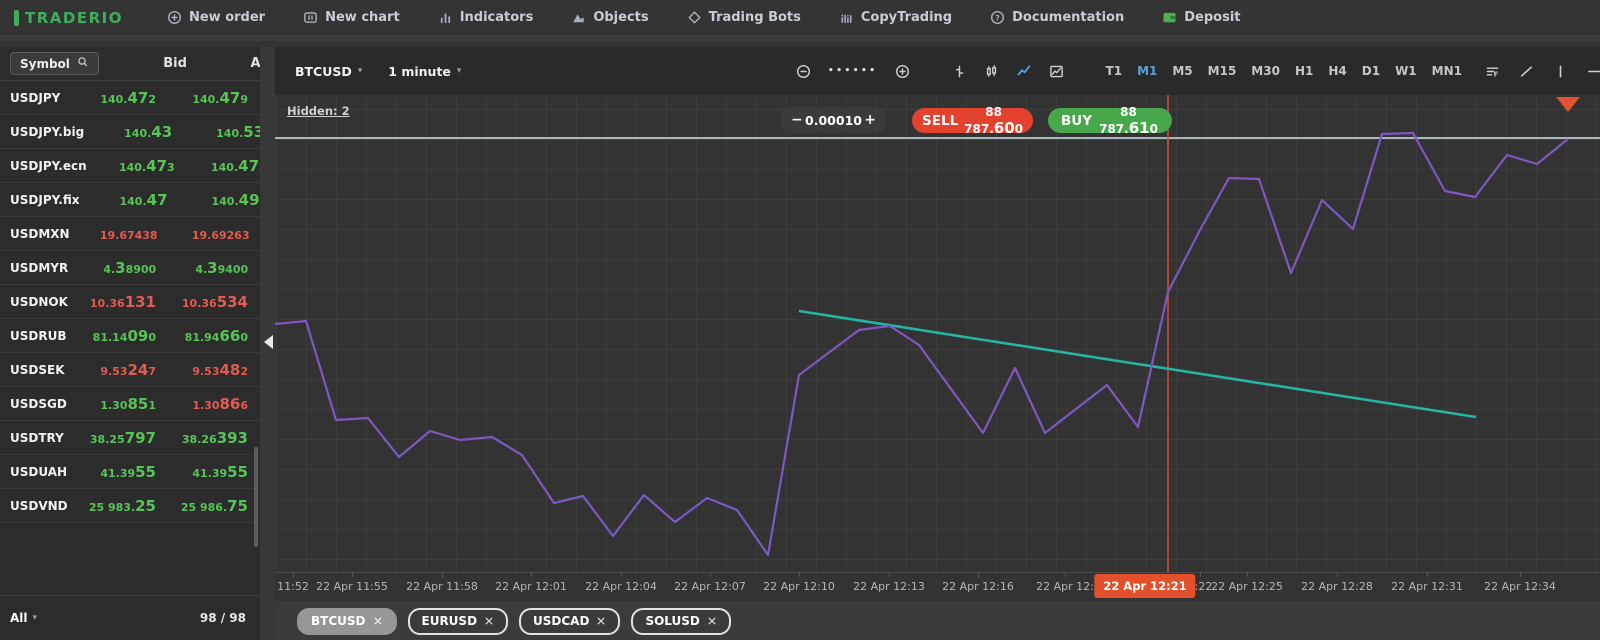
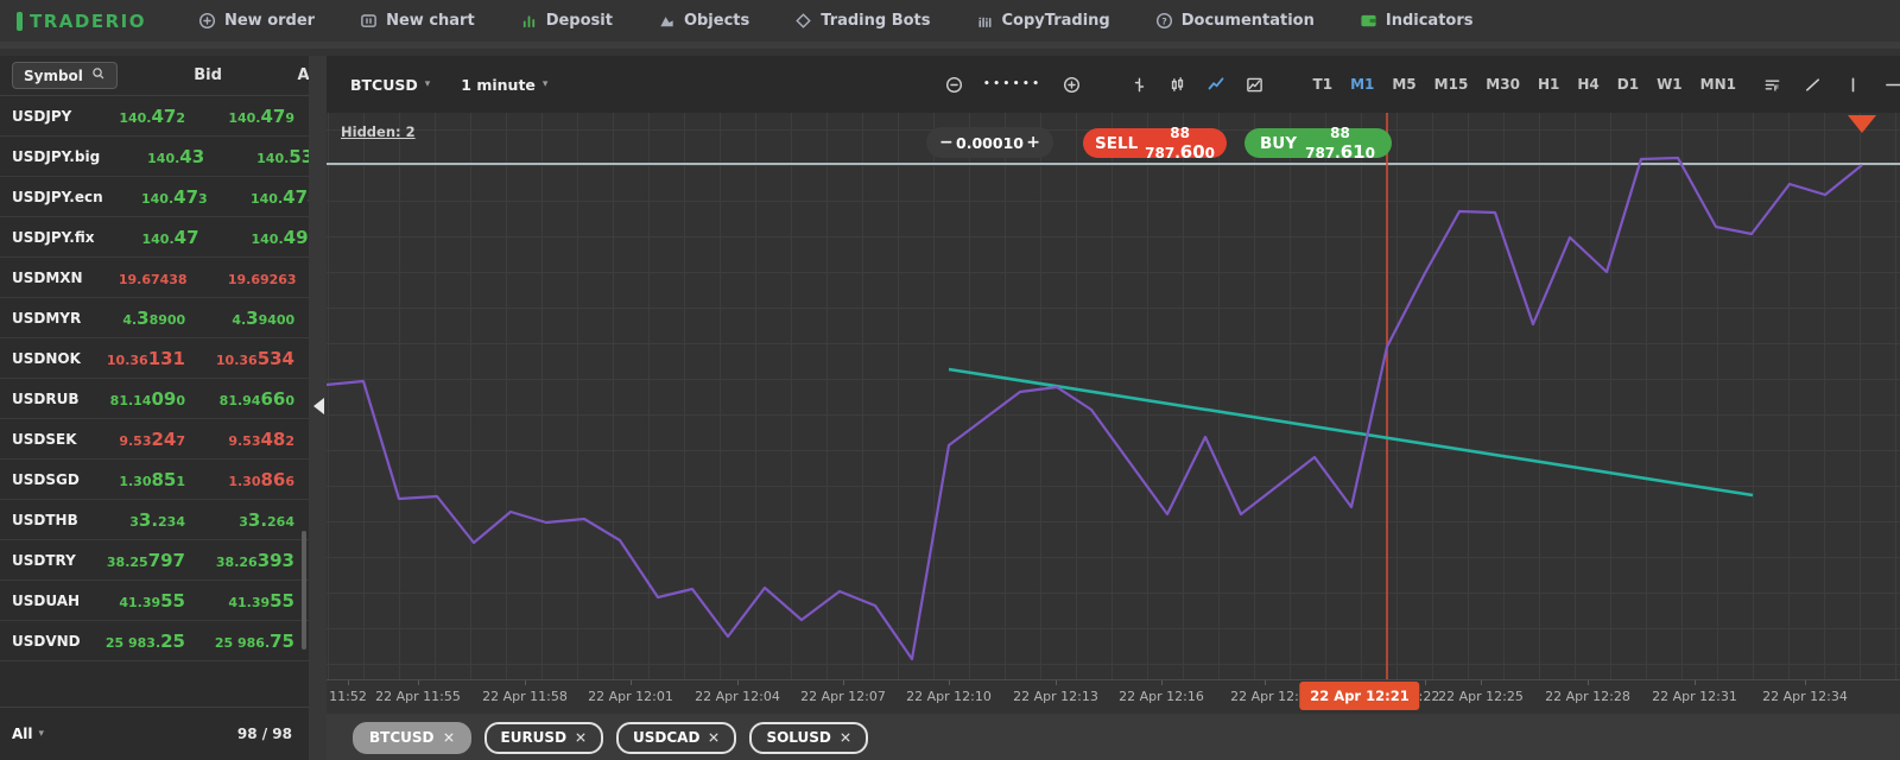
  TRADERIO
  New order
  New chart
- Indicators
+ Deposit
  Objects
  Trading Bots
  CopyTrading
  ?
  Documentation
- Deposit
+ Indicators
  Symbol
  Bid
  USDJPY
  140.472
  140.479
  USDJPY.big
  140.43
  140.53
  USDJPY.ecn
  140.473
  140.47
  USDJPY.fix
  140.47
  140.49
  USDMXN
  19.67438
  19.69263
  USDMYR
  4.38900
  4.39400
  USDNOK
  10.36131
  10.36534
  USDRUB
  81.14090
  81.94660
  USDSEK
  9.53247
  9.53482
  USDSGD
  1.30851
  1.30866
+ USDTHB
+ 33.234
+ 33.264
  USDTRY
  38.25797
  38.26393
  USDUAH
  41.3955
  41.3955
  USDVND
  25 983.25
  25 986.75
  All
  ▾
  98 / 98
  BTCUSD
  ▾
  1 minute
  ▾
  ••••••
  T1
  M1
  M5
  M15
  M30
  H1
  H4
  D1
  W1
  MN1
  F
  Hidden: 2
  −
  0.00010
  +
  SELL
  88 787.600
  BUY
  88 787.610
  11:52
  22 Apr 11:55
  22 Apr 11:58
  22 Apr 12:01
  22 Apr 12:04
  22 Apr 12:07
  22 Apr 12:10
  22 Apr 12:13
  22 Apr 12:16
  22 Apr 12:
  :22
  22 Apr 12:25
  22 Apr 12:28
  22 Apr 12:31
  22 Apr 12:34
  22 Apr 12:21
  BTCUSD
  EURUSD
  USDCAD
  SOLUSD
